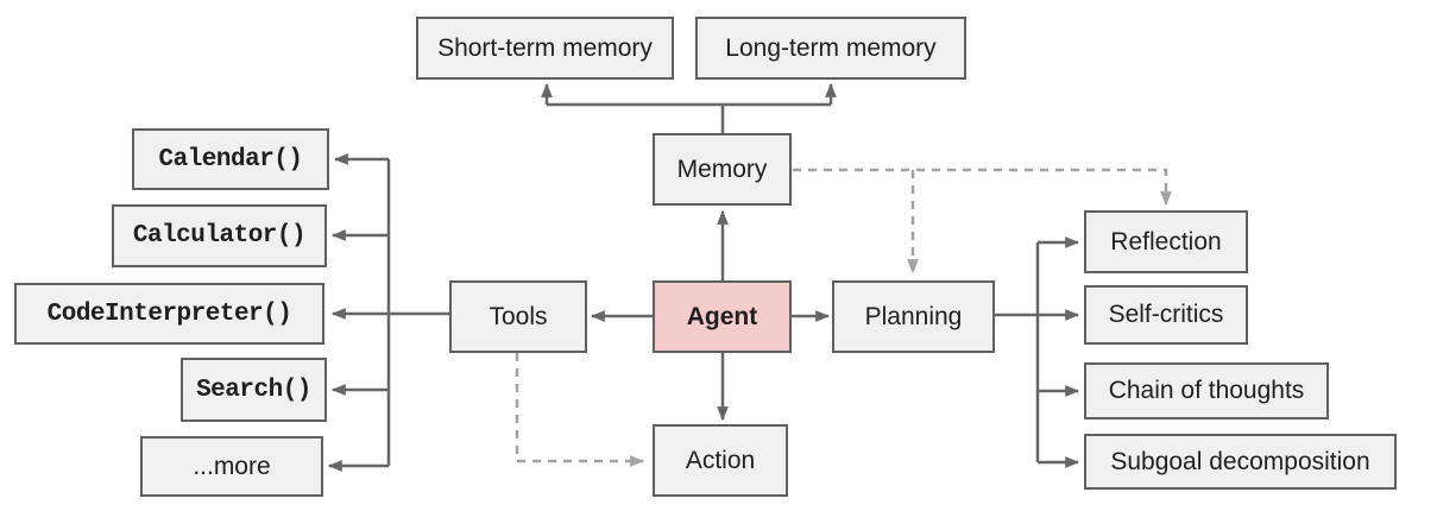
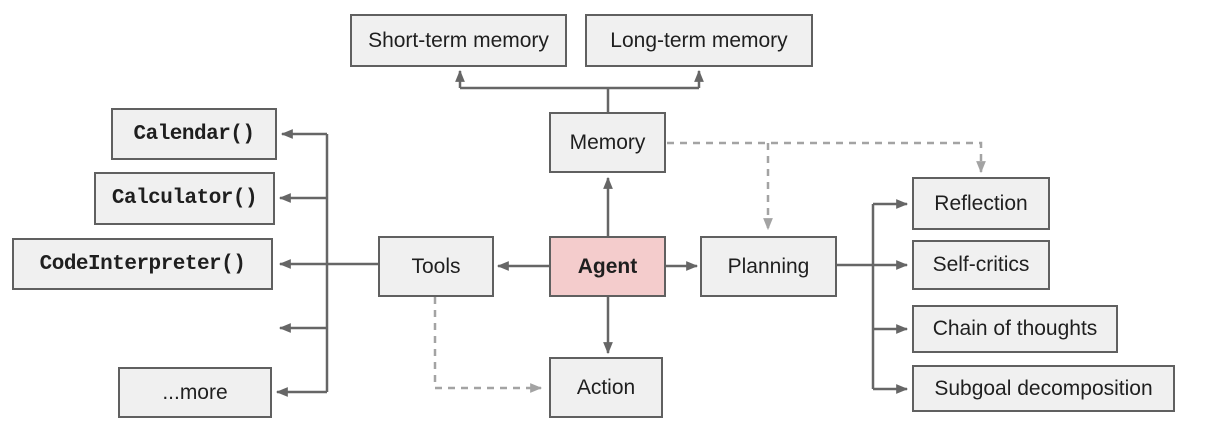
  Short-term memory
  Long-term memory
  Memory
  Tools
  Agent
  Planning
  Action
  Calendar()
  Calculator()
  CodeInterpreter()
- Search()
  ...more
  Reflection
  Self-critics
  Chain of thoughts
  Subgoal decomposition
